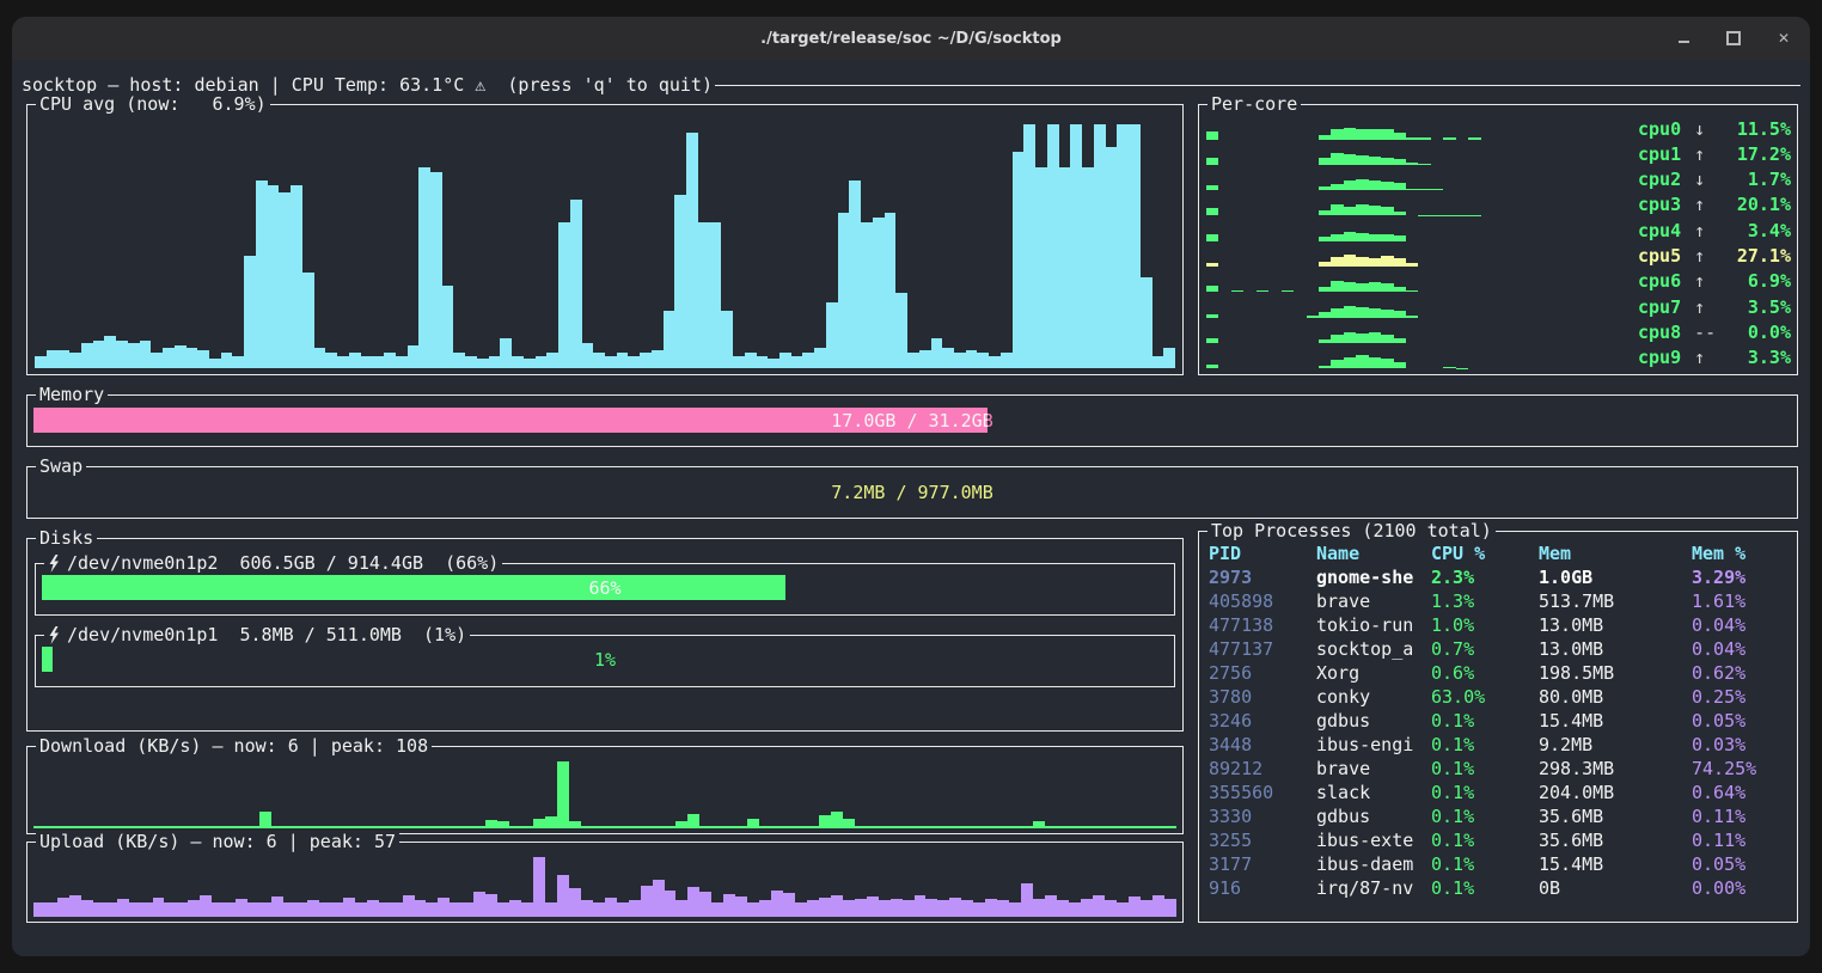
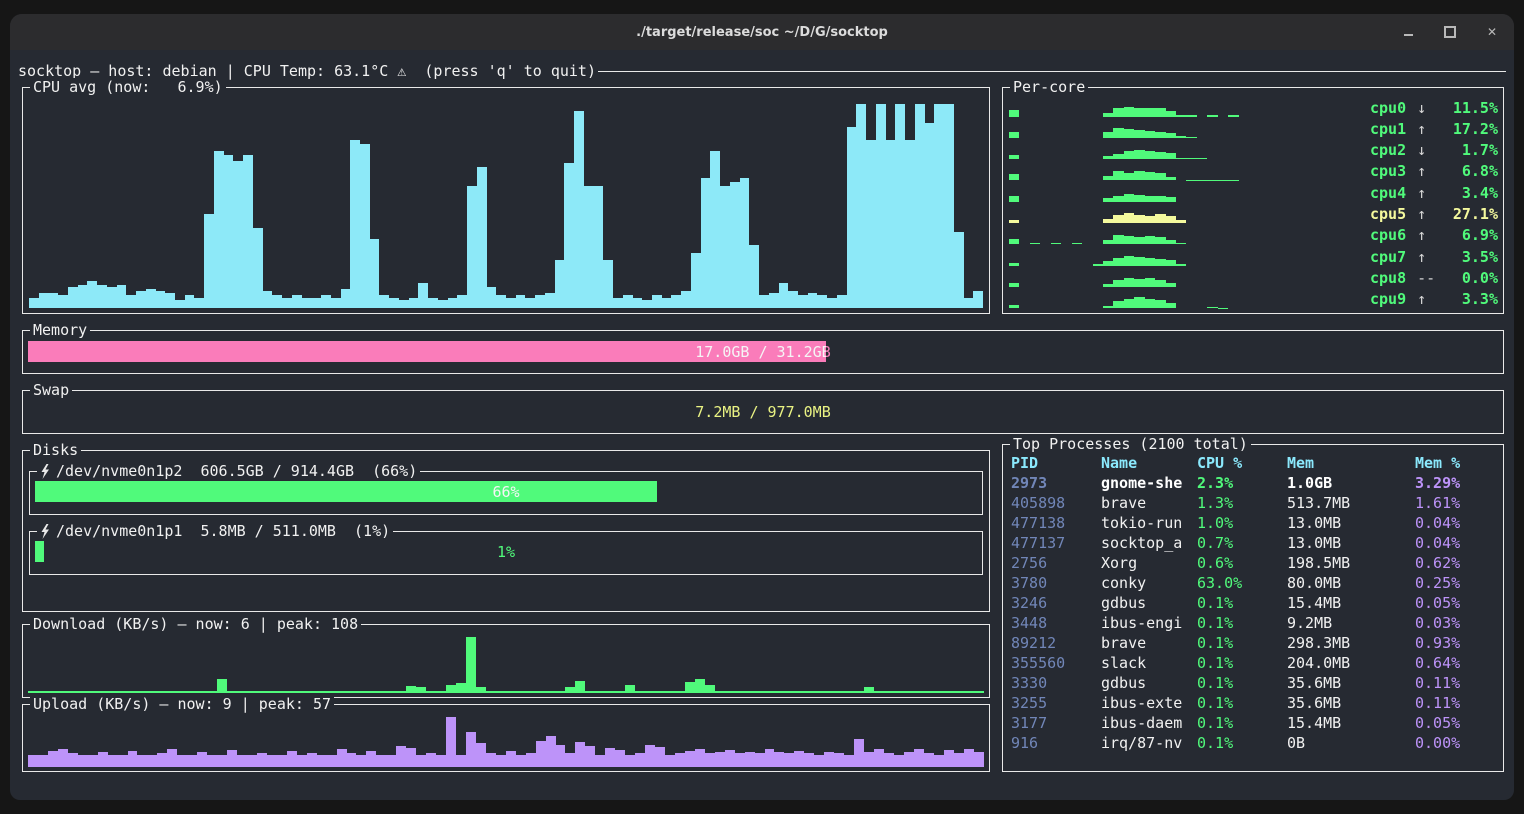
  ./target/release/soc ~/D/G/socktop
  ✕
  socktop — host: debian | CPU Temp: 63.1°C ⚠ (press 'q' to quit)
  CPU avg (now: 6.9%)
  Per-core
  cpu0
  ↓
  11.5%
  cpu1
  ↑
  17.2%
  cpu2
  ↓
  1.7%
  cpu3
  ↑
- 20.1%
+ 6.8%
  cpu4
  ↑
  3.4%
  cpu5
  ↑
  27.1%
  cpu6
  ↑
  6.9%
  cpu7
  ↑
  3.5%
  cpu8
  --
  0.0%
  cpu9
  ↑
  3.3%
  Memory
  17.0GB / 31.2GB
  Swap
  7.2MB / 977.0MB
  Disks
  /dev/nvme0n1p2 606.5GB / 914.4GB (66%)
  66%
  /dev/nvme0n1p1 5.8MB / 511.0MB (1%)
  1%
  Download (KB/s) — now: 6 | peak: 108
- Upload (KB/s) — now: 6 | peak: 57
+ Upload (KB/s) — now: 9 | peak: 57
  Top Processes (2100 total)
  PID
  Name
  CPU %
  Mem
  Mem %
  2973
  gnome-she
  2.3%
  1.0GB
  3.29%
  405898
  brave
  1.3%
  513.7MB
  1.61%
  477138
  tokio-run
  1.0%
  13.0MB
  0.04%
  477137
  socktop_a
  0.7%
  13.0MB
  0.04%
  2756
  Xorg
  0.6%
  198.5MB
  0.62%
  3780
  conky
  63.0%
  80.0MB
  0.25%
  3246
  gdbus
  0.1%
  15.4MB
  0.05%
  3448
  ibus-engi
  0.1%
  9.2MB
  0.03%
  89212
  brave
  0.1%
  298.3MB
- 74.25%
+ 0.93%
  355560
  slack
  0.1%
  204.0MB
  0.64%
  3330
  gdbus
  0.1%
  35.6MB
  0.11%
  3255
  ibus-exte
  0.1%
  35.6MB
  0.11%
  3177
  ibus-daem
  0.1%
  15.4MB
  0.05%
  916
  irq/87-nv
  0.1%
  0B
  0.00%
